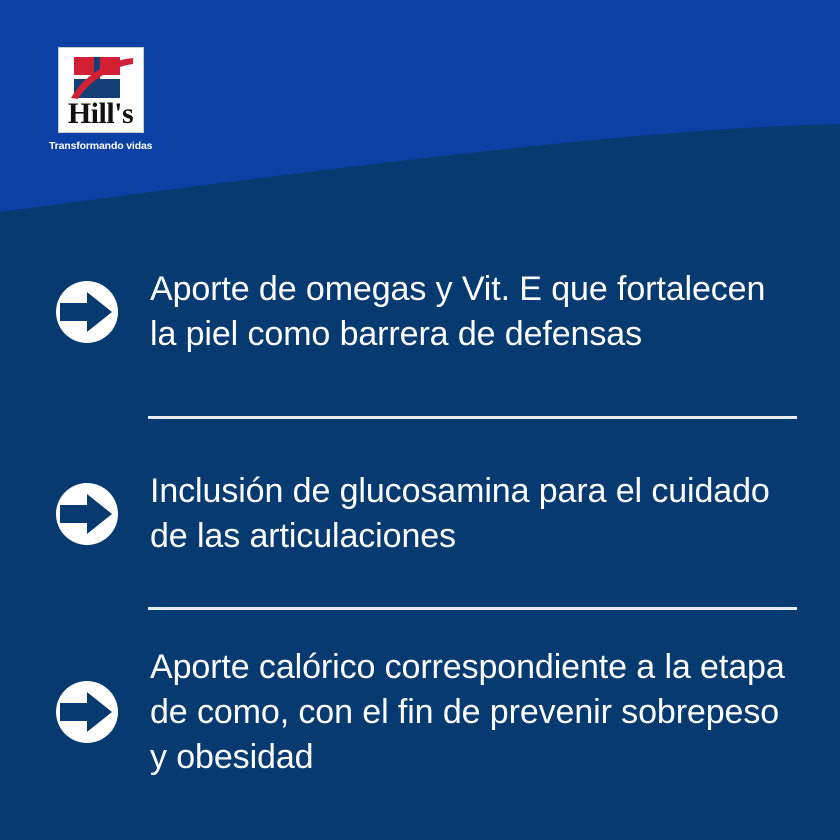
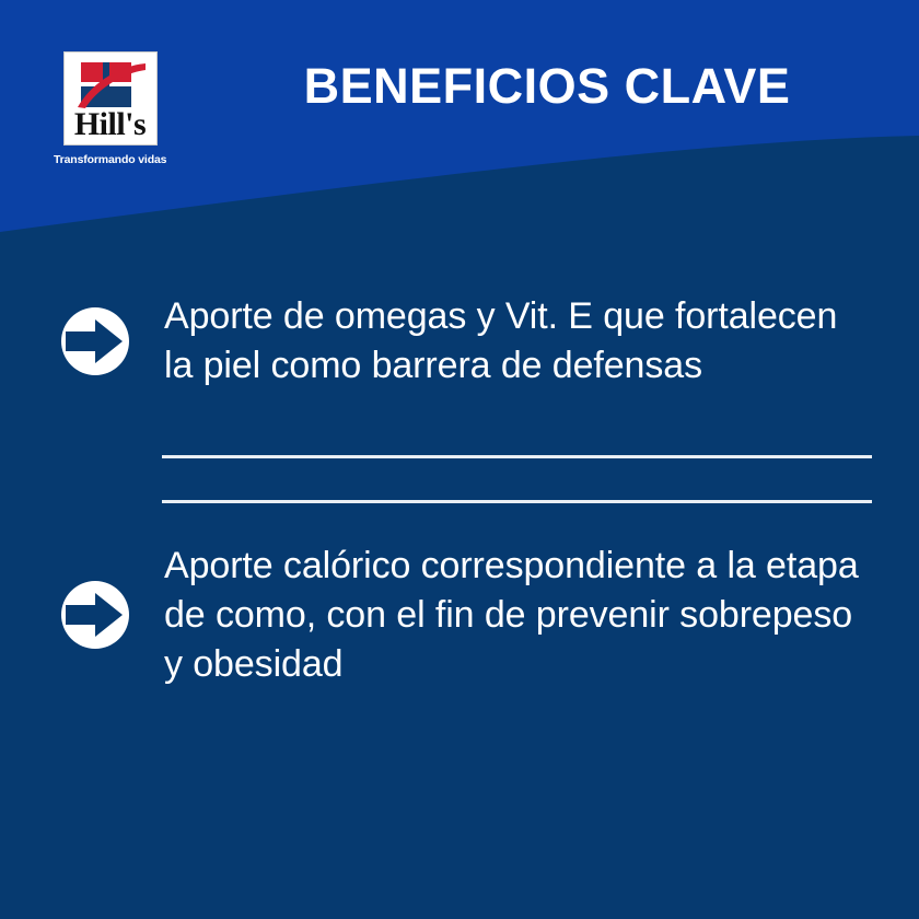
  Hill's
  Transformando vidas
+ BENEFICIOS CLAVE
  Aporte de omegas y Vit. E que fortalecen la piel como barrera de defensas
- Inclusión de glucosamina para el cuidado de las articulaciones
  Aporte calórico correspondiente a la etapa de como, con el fin de prevenir sobrepeso y obesidad
